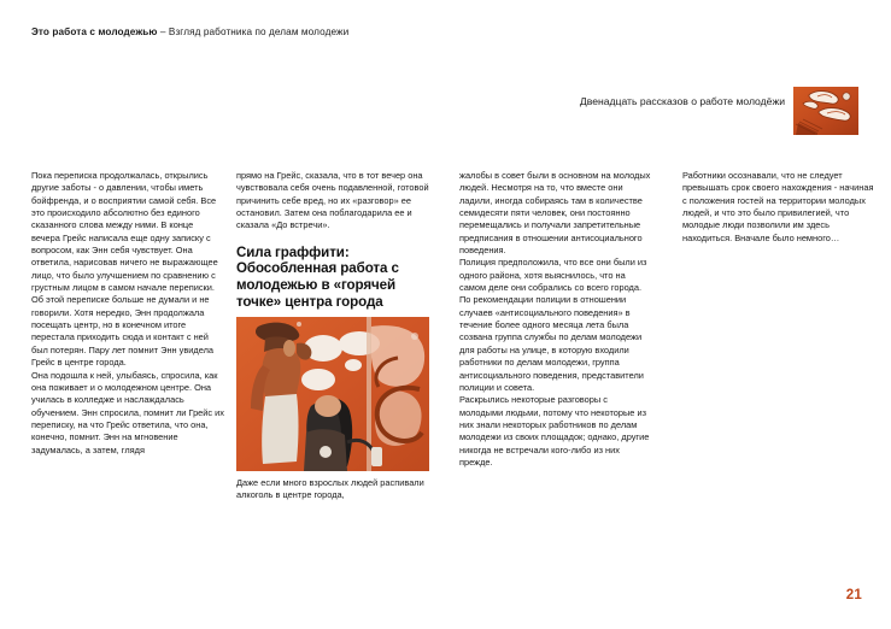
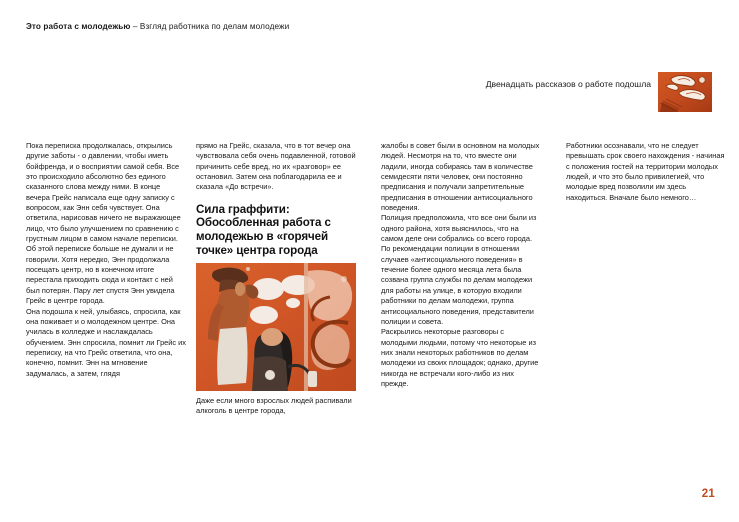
  Это работа с молодежью – Взгляд работника по делам молодежи
- Двенадцать рассказов о работе молодёжи
+ Двенадцать рассказов о работе подошла
  Пока переписка продолжалась, открылись другие заботы - о давлении, чтобы иметь бойфренда, и о восприятии самой себя. Все это происходило абсолютно без единого сказанного слова между ними. В конце вечера Грейс написала еще одну записку с вопросом, как Энн себя чувствует. Она ответила, нарисовав ничего не выражающее лицо, что было улучшением по сравнению с грустным лицом в самом начале переписки.
- Об этой переписке больше не думали и не говорили. Хотя нередко, Энн продолжала посещать центр, но в конечном итоге перестала приходить сюда и контакт с ней был потерян. Пару лет помнит Энн увидела Грейс в центре города.
+ Об этой переписке больше не думали и не говорили. Хотя нередко, Энн продолжала посещать центр, но в конечном итоге перестала приходить сюда и контакт с ней был потерян. Пару лет спустя Энн увидела Грейс в центре города.
  Она подошла к ней, улыбаясь, спросила, как она поживает и о молодежном центре. Она училась в колледже и наслаждалась обучением. Энн спросила, помнит ли Грейс их переписку, на что Грейс ответила, что она, конечно, помнит. Энн на мгновение задумалась, а затем, глядя
  прямо на Грейс, сказала, что в тот вечер она чувствовала себя очень подавленной, готовой причинить себе вред, но их «разговор» ее остановил. Затем она поблагодарила ее и сказала «До встречи».
  Сила граффити: Обособленная работа с молодежью в «горячей точке» центра города
  Даже если много взрослых людей распивали алкоголь в центре города,
- жалобы в совет были в основном на молодых людей. Несмотря на то, что вместе они ладили, иногда собираясь там в количестве семидесяти пяти человек, они постоянно перемещались и получали запретительные предписания в отношении антисоциального поведения.
+ жалобы в совет были в основном на молодых людей. Несмотря на то, что вместе они ладили, иногда собираясь там в количестве семидесяти пяти человек, они постоянно предписания и получали запретительные предписания в отношении антисоциального поведения.
  Полиция предположила, что все они были из одного района, хотя выяснилось, что на самом деле они собрались со всего города.
  По рекомендации полиции в отношении случаев «антисоциального поведения» в течение более одного месяца лета была созвана группа службы по делам молодежи для работы на улице, в которую входили работники по делам молодежи, группа антисоциального поведения, представители полиции и совета.
  Раскрылись некоторые разговоры с молодыми людьми, потому что некоторые из них знали некоторых работников по делам молодежи из своих площадок; однако, другие никогда не встречали кого-либо из них прежде.
- Работники осознавали, что не следует превышать срок своего нахождения - начиная с положения гостей на территории молодых людей, и что это было привилегией, что молодые люди позволили им здесь находиться. Вначале было немного…
+ Работники осознавали, что не следует превышать срок своего нахождения - начиная с положения гостей на территории молодых людей, и что это было привилегией, что молодые вред позволили им здесь находиться. Вначале было немного…
  21
